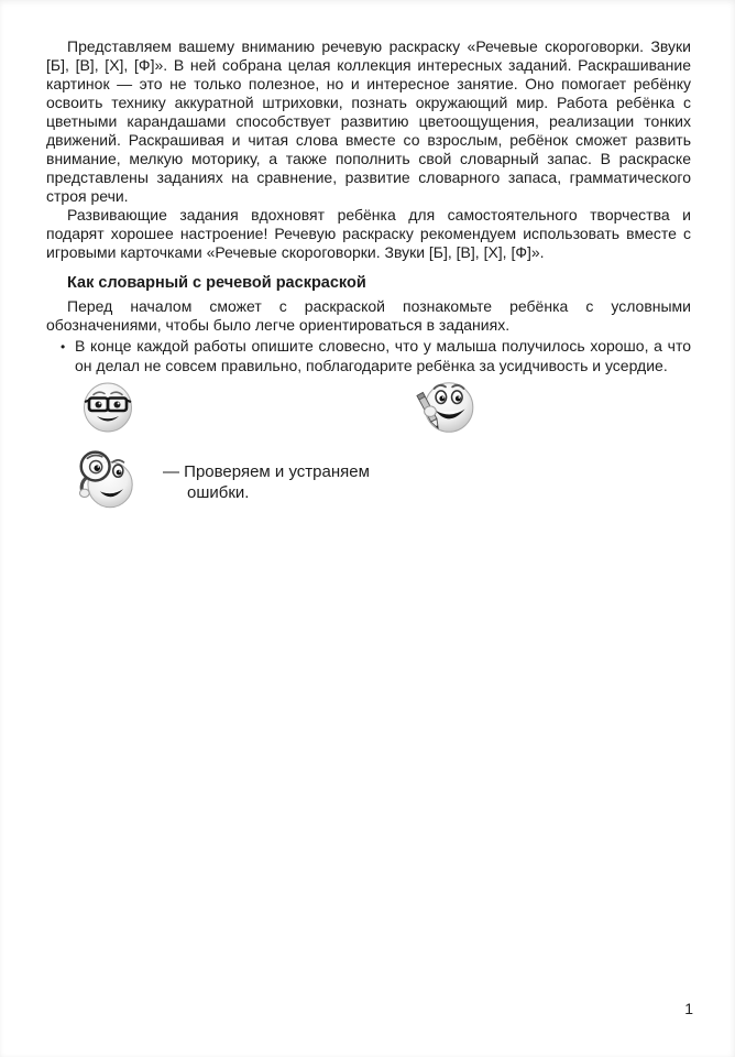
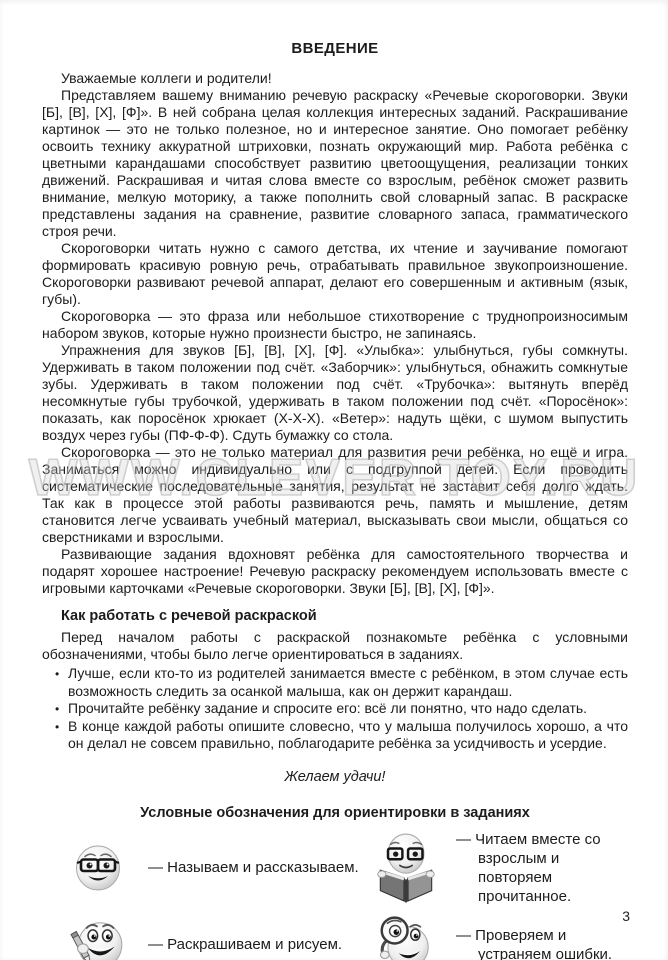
+ WWW.CLEVER-TOY.RU
+ ВВЕДЕНИЕ
+ Уважаемые коллеги и родители!
- Представляем вашему вниманию речевую раскраску «Речевые скороговорки. Звуки [Б], [В], [Х], [Ф]». В ней собрана целая коллекция интересных заданий. Раскрашивание картинок — это не только полезное, но и интересное занятие. Оно помогает ребёнку освоить технику аккуратной штриховки, познать окружающий мир. Работа ребёнка с цветными карандашами способствует развитию цветоощущения, реализации тонких движений. Раскрашивая и читая слова вместе со взрослым, ребёнок сможет развить внимание, мелкую моторику, а также пополнить свой словарный запас. В раскраске представлены заданиях на сравнение, развитие словарного запаса, грамматического строя речи.
+ Представляем вашему вниманию речевую раскраску «Речевые скороговорки. Звуки [Б], [В], [Х], [Ф]». В ней собрана целая коллекция интересных заданий. Раскрашивание картинок — это не только полезное, но и интересное занятие. Оно помогает ребёнку освоить технику аккуратной штриховки, познать окружающий мир. Работа ребёнка с цветными карандашами способствует развитию цветоощущения, реализации тонких движений. Раскрашивая и читая слова вместе со взрослым, ребёнок сможет развить внимание, мелкую моторику, а также пополнить свой словарный запас. В раскраске представлены задания на сравнение, развитие словарного запаса, грамматического строя речи.
+ Скороговорки читать нужно с самого детства, их чтение и заучивание помогают формировать красивую ровную речь, отрабатывать правильное звукопроизношение. Скороговорки развивают речевой аппарат, делают его совершенным и активным (язык, губы).
+ Скороговорка — это фраза или небольшое стихотворение с труднопроизносимым набором звуков, которые нужно произнести быстро, не запинаясь.
+ Упражнения для звуков [Б], [В], [Х], [Ф]. «Улыбка»: улыбнуться, губы сомкнуты. Удерживать в таком положении под счёт. «Заборчик»: улыбнуться, обнажить сомкнутые зубы. Удерживать в таком положении под счёт. «Трубочка»: вытянуть вперёд несомкнутые губы трубочкой, удерживать в таком положении под счёт. «Поросёнок»: показать, как поросёнок хрюкает (Х-Х-Х). «Ветер»: надуть щёки, с шумом выпустить воздух через губы (ПФ-Ф-Ф). Сдуть бумажку со стола.
+ Скороговорка — это не только материал для развития речи ребёнка, но ещё и игра. Заниматься можно индивидуально или с подгруппой детей. Если проводить систематические последовательные занятия, результат не заставит себя долго ждать. Так как в процессе этой работы развиваются речь, память и мышление, детям становится легче усваивать учебный материал, высказывать свои мысли, общаться со сверстниками и взрослыми.
  Развивающие задания вдохновят ребёнка для самостоятельного творчества и подарят хорошее настроение! Речевую раскраску рекомендуем использовать вместе с игровыми карточками «Речевые скороговорки. Звуки [Б], [В], [Х], [Ф]».
- Как словарный с речевой раскраской
+ Как работать с речевой раскраской
- Перед началом сможет с раскраской познакомьте ребёнка с условными обозначениями, чтобы было легче ориентироваться в заданиях.
+ Перед началом работы с раскраской познакомьте ребёнка с условными обозначениями, чтобы было легче ориентироваться в заданиях.
+ Лучше, если кто-то из родителей занимается вместе с ребёнком, в этом случае есть возможность следить за осанкой малыша, как он держит карандаш.
+ Прочитайте ребёнку задание и спросите его: всё ли понятно, что надо сделать.
  В конце каждой работы опишите словесно, что у малыша получилось хорошо, а что он делал не совсем правильно, поблагодарите ребёнка за усидчивость и усердие.
+ Желаем удачи!
+ Условные обозначения для ориентировки в заданиях
+ — Называем и рассказываем.
+ — Читаем вместе со взрослым и повторяем прочитанное.
+ — Раскрашиваем и рисуем.
  — Проверяем и устраняем ошибки.
- 1
+ 3
